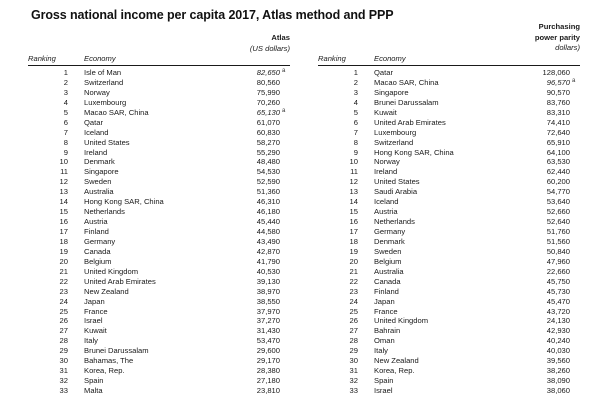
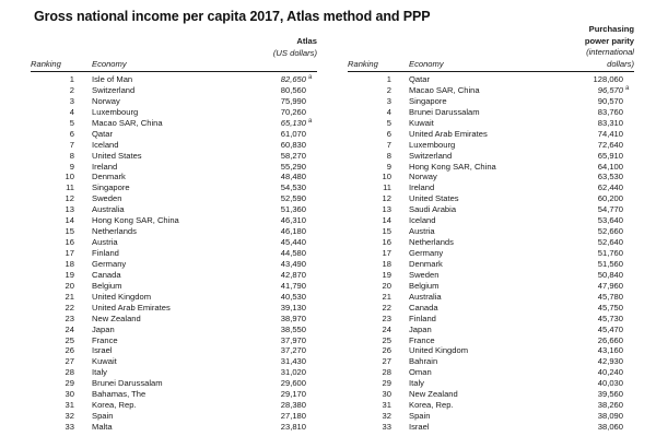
  Gross national income per capita 2017, Atlas method and PPP
  Atlas
  (US dollars)
  Ranking
  Economy
  1
  Isle of Man
  82,650
  2
  Switzerland
  80,560
  3
  Norway
  75,990
  4
  Luxembourg
  70,260
  5
  Macao SAR, China
  65,130
  6
  Qatar
  61,070
  7
  Iceland
  60,830
  8
  United States
  58,270
  9
  Ireland
  55,290
  10
  Denmark
  48,480
  11
  Singapore
  54,530
  12
  Sweden
  52,590
  13
  Australia
  51,360
  14
  Hong Kong SAR, China
  46,310
  15
  Netherlands
  46,180
  16
  Austria
  45,440
  17
  Finland
  44,580
  18
  Germany
  43,490
  19
  Canada
  42,870
  20
  Belgium
  41,790
  21
  United Kingdom
  40,530
  22
  United Arab Emirates
  39,130
  23
  New Zealand
  38,970
  24
  Japan
  38,550
  25
  France
  37,970
  26
  Israel
  37,270
  27
  Kuwait
  31,430
  28
  Italy
- 53,470
+ 31,020
  29
  Brunei Darussalam
  29,600
  30
  Bahamas, The
  29,170
  31
  Korea, Rep.
  28,380
  32
  Spain
  27,180
  33
  Malta
  23,810
  Purchasing
  power parity
+ (international
  dollars)
  Ranking
  Economy
  1
  Qatar
  128,060
  2
  Macao SAR, China
  96,570
  3
  Singapore
  90,570
  4
  Brunei Darussalam
  83,760
  5
  Kuwait
  83,310
  6
  United Arab Emirates
  74,410
  7
  Luxembourg
  72,640
  8
  Switzerland
  65,910
  9
  Hong Kong SAR, China
  64,100
  10
  Norway
  63,530
  11
  Ireland
  62,440
  12
  United States
  60,200
  13
  Saudi Arabia
  54,770
  14
  Iceland
  53,640
  15
  Austria
  52,660
  16
  Netherlands
  52,640
  17
  Germany
  51,760
  18
  Denmark
  51,560
  19
  Sweden
  50,840
  20
  Belgium
  47,960
  21
  Australia
- 22,660
+ 45,780
  22
  Canada
  45,750
  23
  Finland
  45,730
  24
  Japan
  45,470
  25
  France
- 43,720
+ 26,660
  26
  United Kingdom
- 24,130
+ 43,160
  27
  Bahrain
  42,930
  28
  Oman
  40,240
  29
  Italy
  40,030
  30
  New Zealand
  39,560
  31
  Korea, Rep.
  38,260
  32
  Spain
  38,090
  33
  Israel
  38,060
